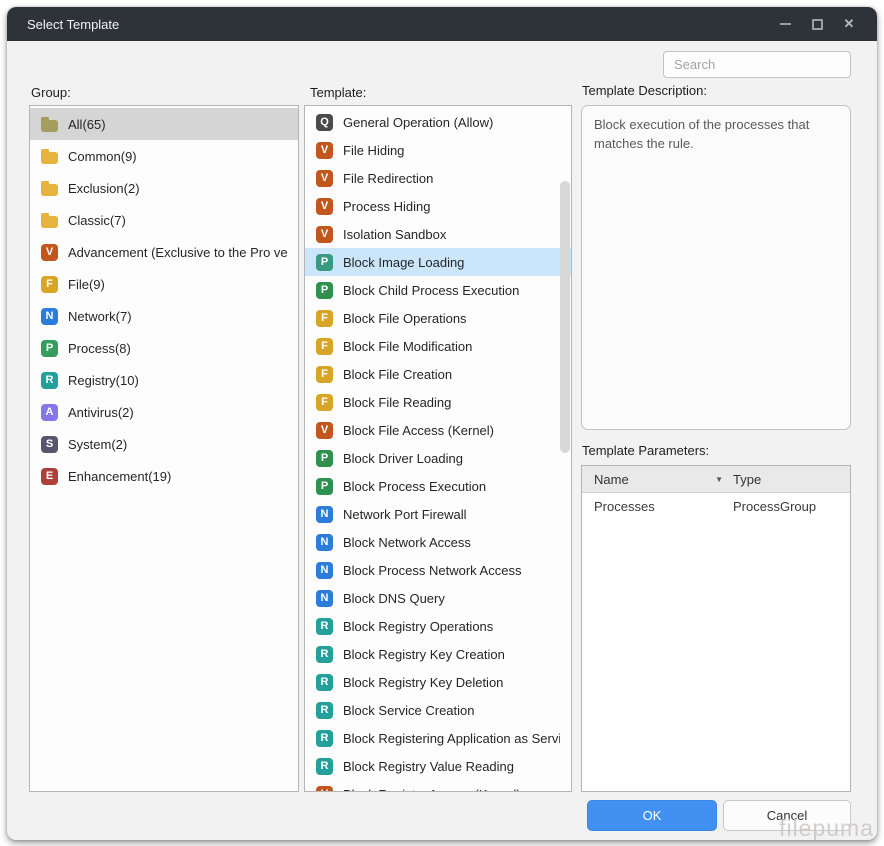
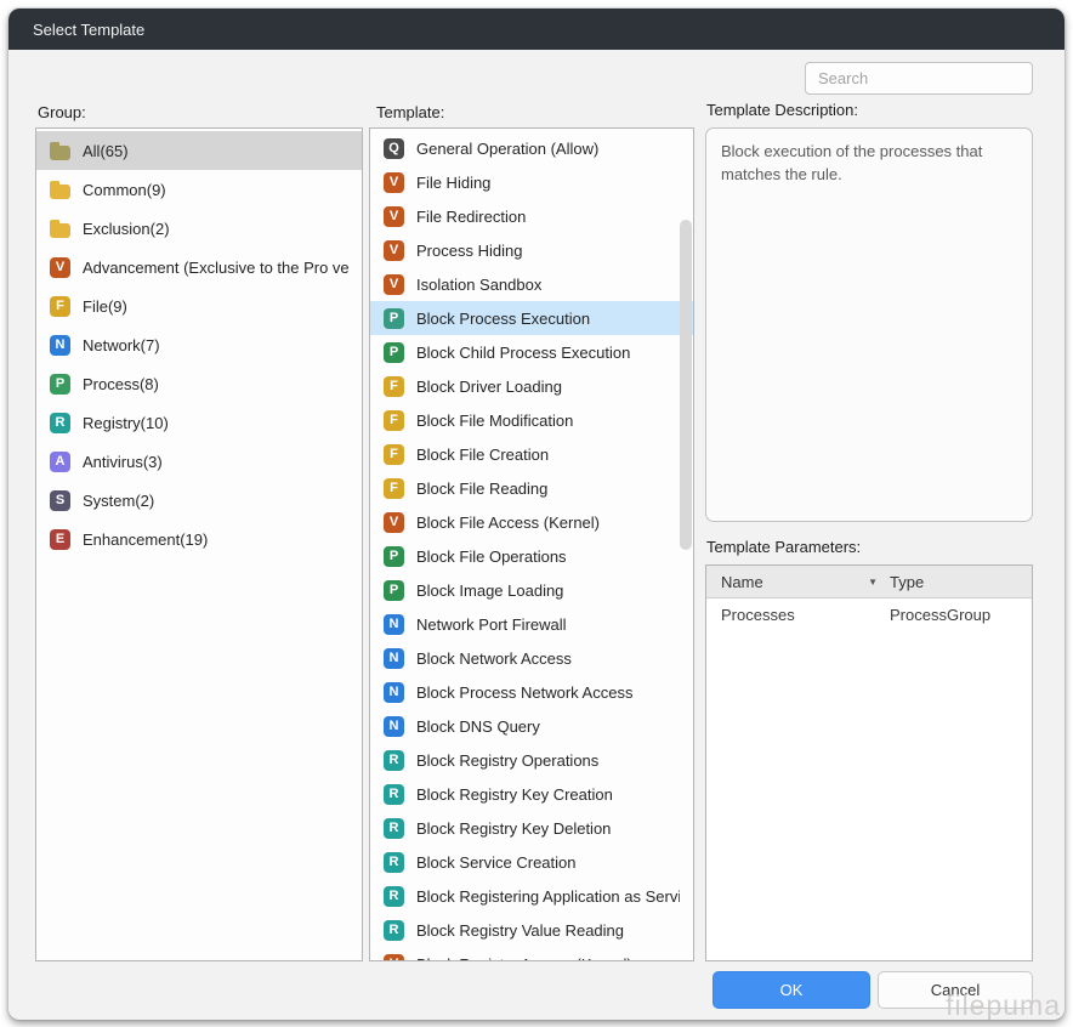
  Select Template
- ✕
  Search
  Group:
  Template:
  Template Description:
  Template Parameters:
  All(65)
  Common(9)
  Exclusion(2)
- Classic(7)
  V
  Advancement (Exclusive to the Pro ve
  F
  File(9)
  N
  Network(7)
  P
  Process(8)
  R
  Registry(10)
  A
- Antivirus(2)
+ Antivirus(3)
  S
  System(2)
  E
  Enhancement(19)
  Q
  General Operation (Allow)
  V
  File Hiding
  V
  File Redirection
  V
  Process Hiding
  V
  Isolation Sandbox
  P
- Block Image Loading
+ Block Process Execution
  P
  Block Child Process Execution
  F
- Block File Operations
+ Block Driver Loading
  F
  Block File Modification
  F
  Block File Creation
  F
  Block File Reading
  V
  Block File Access (Kernel)
  P
- Block Driver Loading
+ Block File Operations
  P
- Block Process Execution
+ Block Image Loading
  N
  Network Port Firewall
  N
  Block Network Access
  N
  Block Process Network Access
  N
  Block DNS Query
  R
  Block Registry Operations
  R
  Block Registry Key Creation
  R
  Block Registry Key Deletion
  R
  Block Service Creation
  R
  Block Registering Application as Servi
  R
  Block Registry Value Reading
  Block execution of the processes that matches the rule.
  Name
  ▼
  Type
  Processes
  ProcessGroup
  OK
  Cancel
  filepuma
